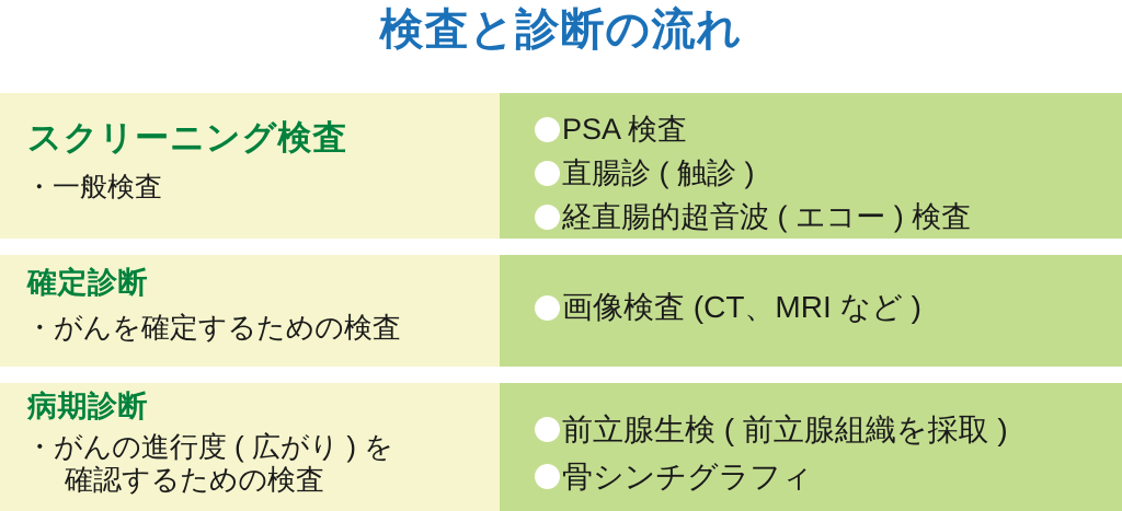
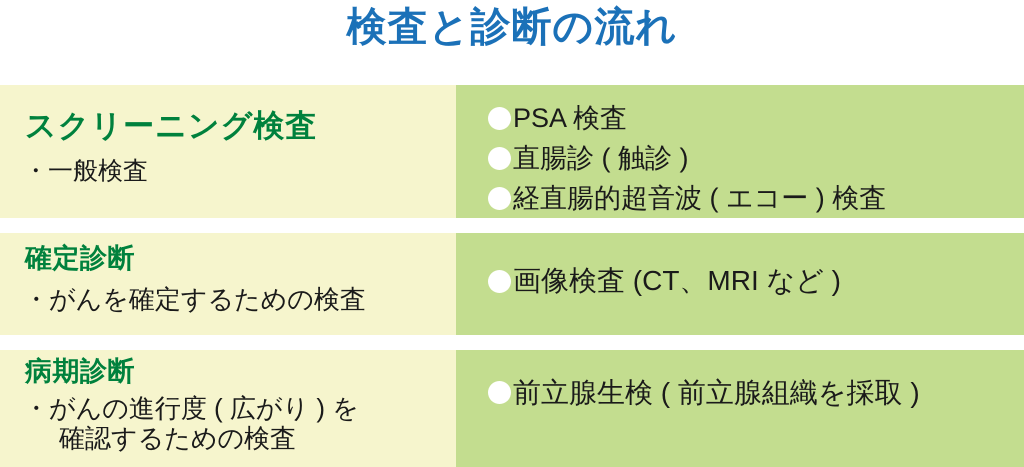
  検査と診断の流れ
  スクリーニング検査
  ・一般検査
  PSA 検査
  直腸診 ( 触診 )
  経直腸的超音波 ( エコー ) 検査
  確定診断
  ・がんを確定するための検査
  画像検査 (CT、MRI など )
  病期診断
  ・がんの進行度 ( 広がり ) を
  確認するための検査
  前立腺生検 ( 前立腺組織を採取 )
- 骨シンチグラフィ
